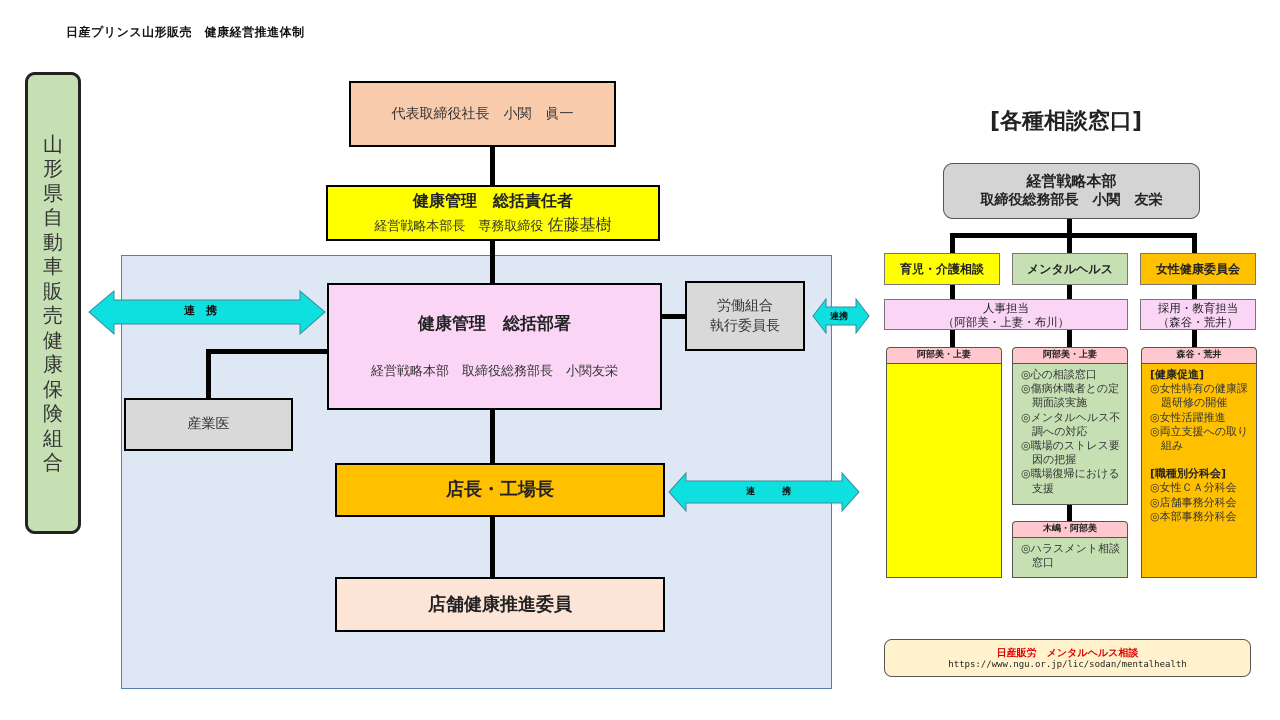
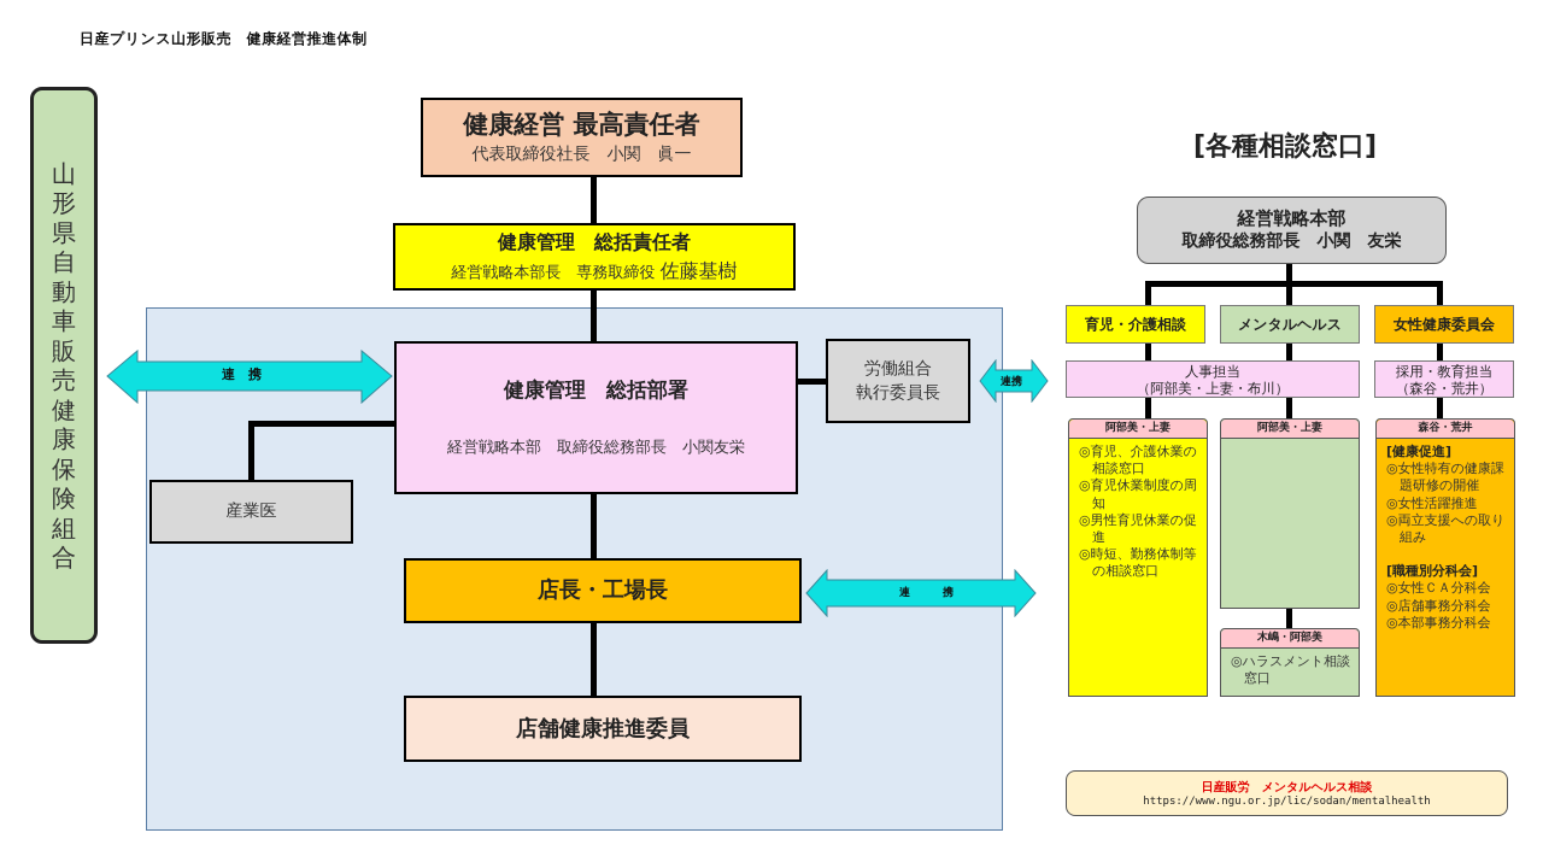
  日産プリンス山形販売 健康経営推進体制
  山
  形
  県
  自
  動
  車
  販
  売
  健
  康
  保
  険
  組
  合
+ 健康経営 最高責任者
  代表取締役社長 小関 眞一
  健康管理 総括責任者
  経営戦略本部長 専務取締役 佐藤基樹
  健康管理 総括部署
  経営戦略本部 取締役総務部長 小関友栄
  労働組合
  執行委員長
  産業医
  店長・工場長
  店舗健康推進委員
  連 携
  連携
  連 携
  [各種相談窓口]
  経営戦略本部
  取締役総務部長 小関 友栄
  育児・介護相談
  メンタルヘルス
  女性健康委員会
  人事担当
  （阿部美・上妻・布川）
  採用・教育担当
  （森谷・荒井）
  阿部美・上妻
+ ◎育児、介護休業の相談窓口
+ ◎育児休業制度の周知
+ ◎男性育児休業の促進
+ ◎時短、勤務体制等の相談窓口
  阿部美・上妻
- ◎心の相談窓口
- ◎傷病休職者との定期面談実施
- ◎メンタルヘルス不調への対応
- ◎職場のストレス要因の把握
- ◎職場復帰における支援
  木嶋・阿部美
  ◎ハラスメント相談窓口
  森谷・荒井
  [健康促進]
  ◎女性特有の健康課題研修の開催
  ◎女性活躍推進
  ◎両立支援への取り組み
  [職種別分科会]
  ◎女性ＣＡ分科会
  ◎店舗事務分科会
  ◎本部事務分科会
  日産販労 メンタルヘルス相談
  https://www.ngu.or.jp/lic/sodan/mentalhealth
